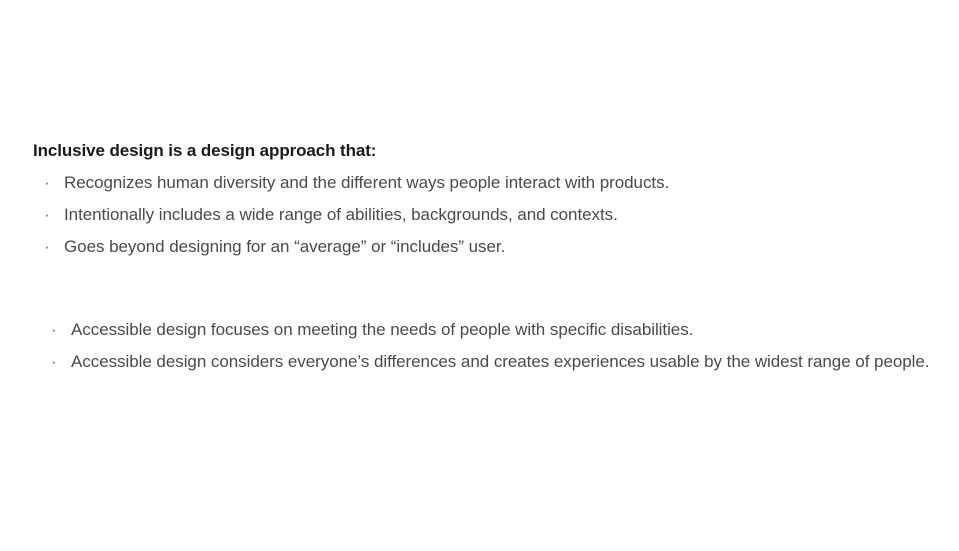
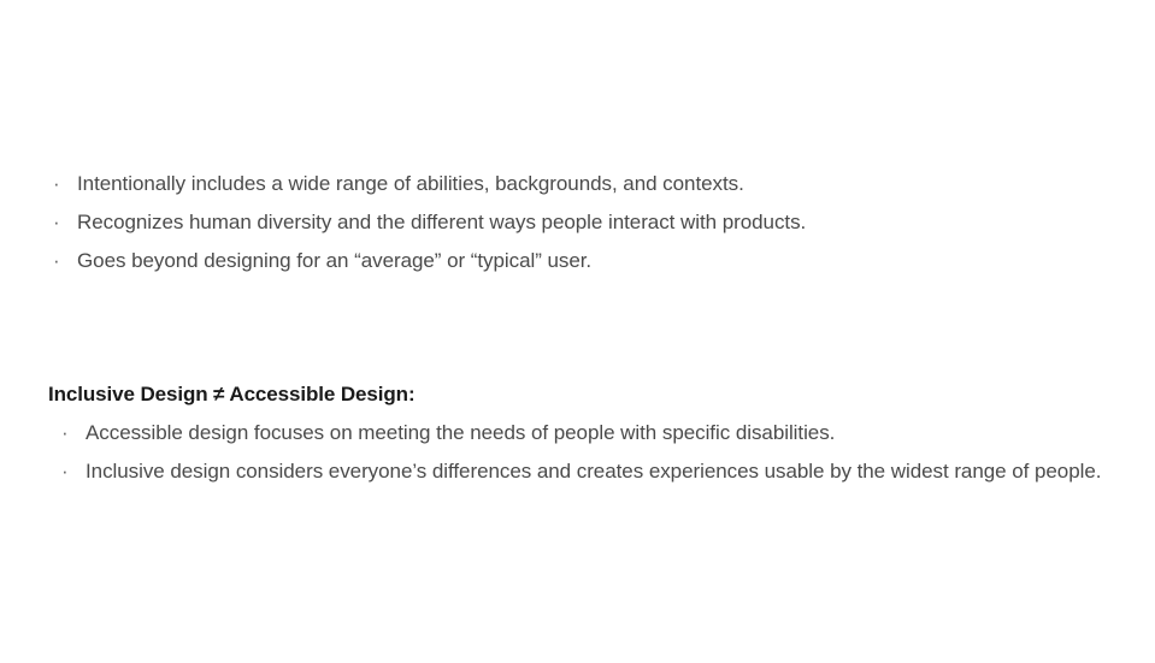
- Inclusive design is a design approach that:
  ·
- Recognizes human diversity and the different ways people interact with products.
+ Intentionally includes a wide range of abilities, backgrounds, and contexts.
  ·
- Intentionally includes a wide range of abilities, backgrounds, and contexts.
+ Recognizes human diversity and the different ways people interact with products.
  ·
- Goes beyond designing for an “average” or “includes” user.
+ Goes beyond designing for an “average” or “typical” user.
+ Inclusive Design ≠ Accessible Design:
  ·
  Accessible design focuses on meeting the needs of people with specific disabilities.
  ·
- Accessible design considers everyone’s differences and creates experiences usable by the widest range of people.
+ Inclusive design considers everyone’s differences and creates experiences usable by the widest range of people.
